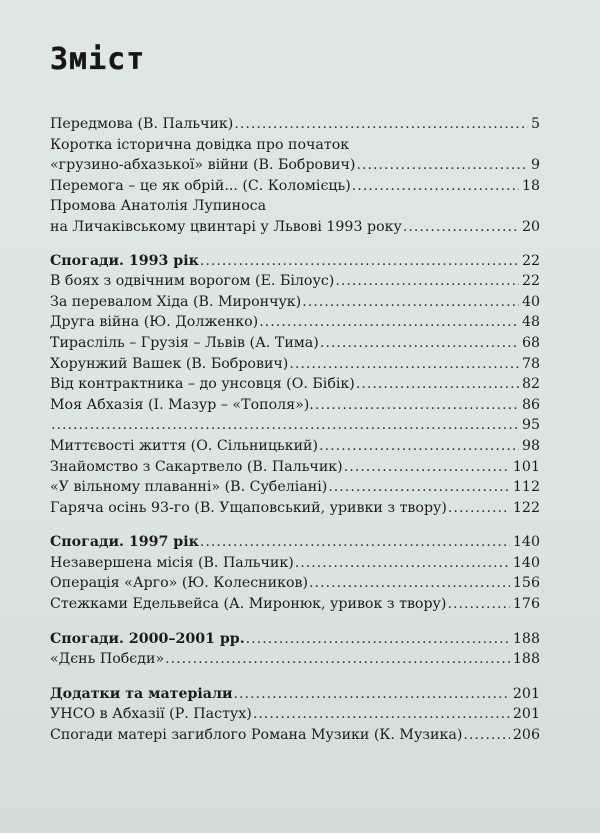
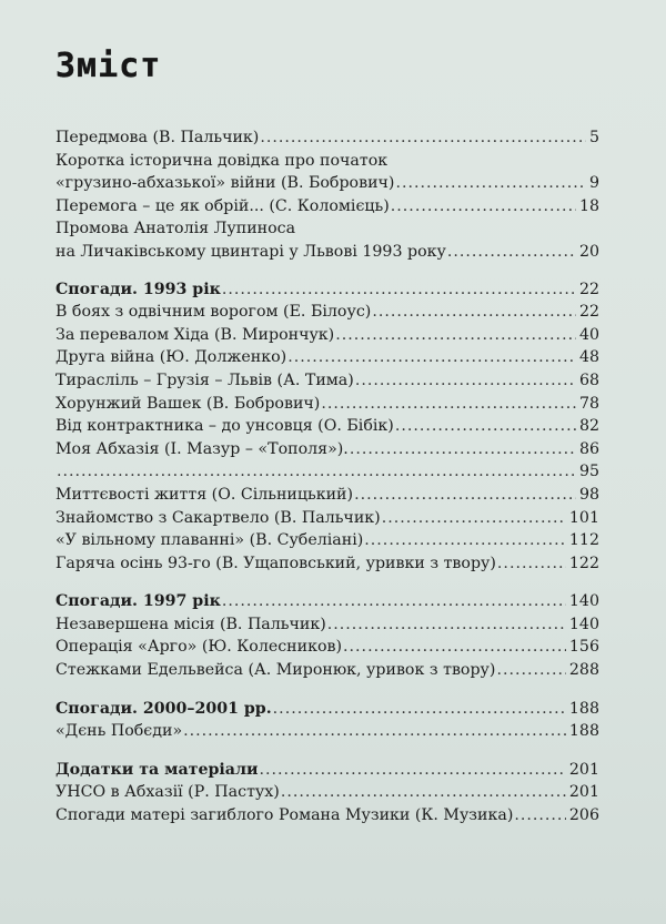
  Зміст
  Передмова (В. Пальчик)
  5
  Коротка історична довідка про початок
  «грузино-абхазької» війни (В. Бобрович)
  9
  Перемога – це як обрій... (С. Коломієць)
  18
  Промова Анатолія Лупиноса
  на Личаківському цвинтарі у Львові 1993 року
  20
  Спогади. 1993 рік
  22
  В боях з одвічним ворогом (Е. Білоус)
  22
  За перевалом Хіда (В. Мирончук)
  40
  Друга війна (Ю. Долженко)
  48
  Тирасліль – Грузія – Львів (А. Тима)
  68
  Хорунжий Вашек (В. Бобрович)
  78
  Від контрактника – до унсовця (О. Бібік)
  82
  Моя Абхазія (І. Мазур – «Тополя»).
  86
  95
  Миттєвості життя (О. Сільницький)
  98
  Знайомство з Сакартвело (В. Пальчик)
  101
  «У вільному плаванні» (В. Субеліані)
  112
  Гаряча осінь 93-го (В. Ущаповський, уривки з твору)
  122
  Спогади. 1997 рік
  140
  Незавершена місія (В. Пальчик)
  140
  Операція «Арго» (Ю. Колесников)
  156
  Стежками Едельвейса (А. Миронюк, уривок з твору)
- 176
+ 288
  Спогади. 2000–2001 рр.
  188
  «Дєнь Побєди»
  188
  Додатки та матеріали
  201
  УНСО в Абхазії (Р. Пастух)
  201
  Спогади матері загиблого Романа Музики (К. Музика)
  206
